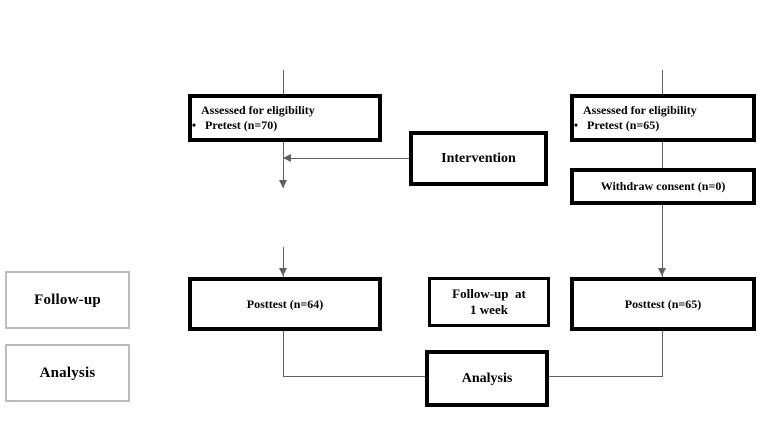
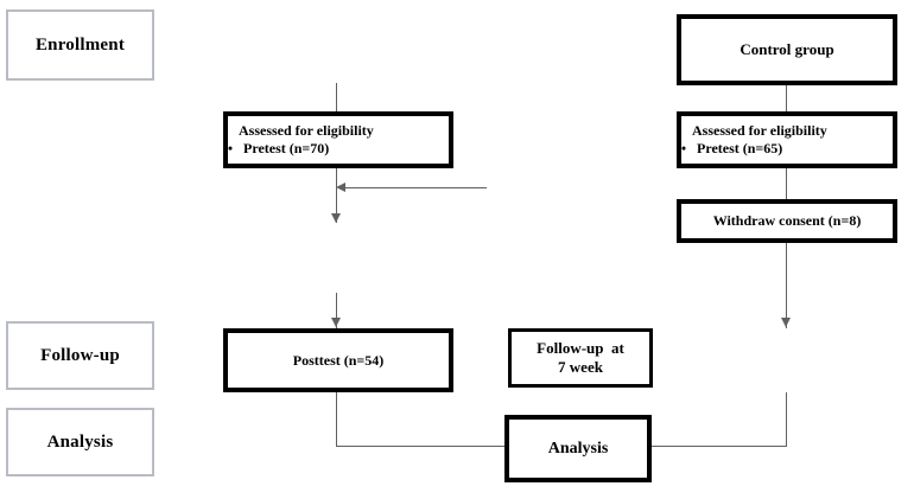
+ Enrollment
  Follow-up
  Analysis
+ Control group
  Assessed for eligibility
  Pretest (n=70)
  Assessed for eligibility
  Pretest (n=65)
- Intervention
- Withdraw consent (n=0)
+ Withdraw consent (n=8)
- Posttest (n=64)
+ Posttest (n=54)
  Follow-up at
- 1 week
+ 7 week
- Posttest (n=65)
  Analysis
